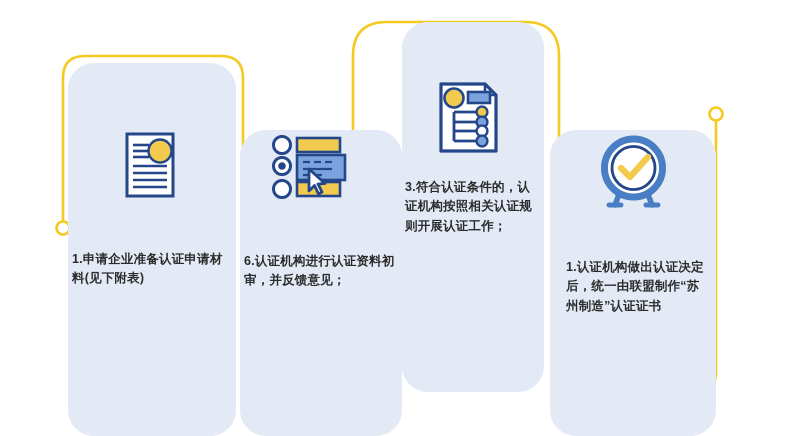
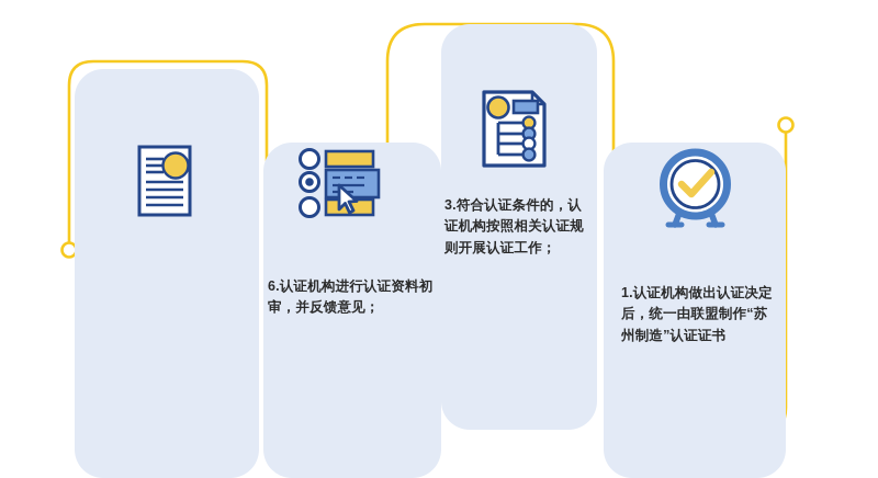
- 1.申请企业准备认证申请材料(见下附表)
  6.认证机构进行认证资料初审，并反馈意见；
  3.符合认证条件的，认证机构按照相关认证规则开展认证工作；
  1.认证机构做出认证决定后，统一由联盟制作“苏州制造”认证证书
